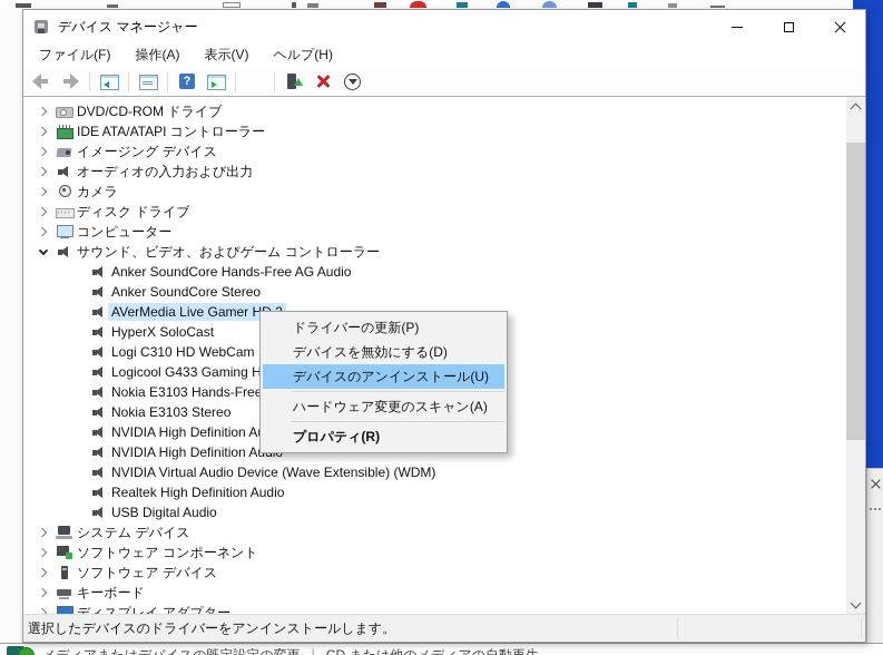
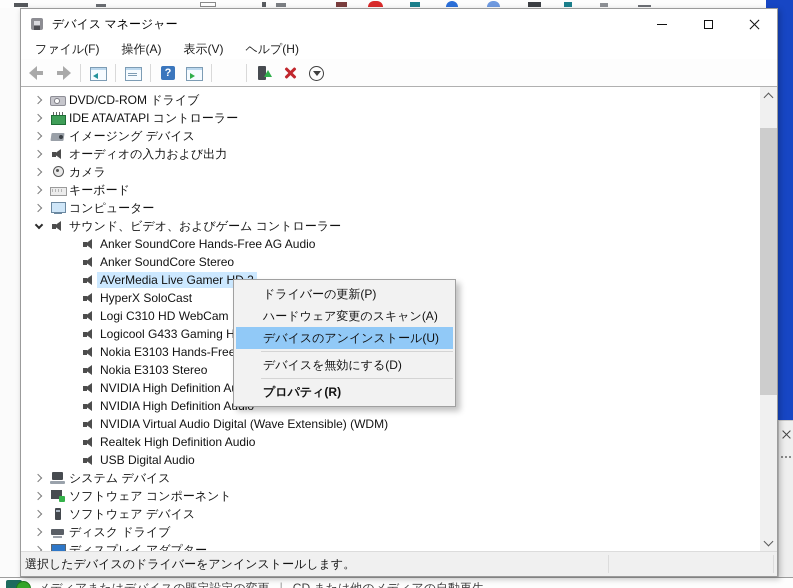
  |
  デバイス マネージャー
  ファイル(F)
  操作(A)
  表示(V)
  ヘルプ(H)
  DVD/CD-ROM ドライブ
  IDE ATA/ATAPI コントローラー
  イメージング デバイス
  オーディオの入力および出力
  カメラ
- ディスク ドライブ
+ キーボード
  コンピューター
  サウンド、ビデオ、およびゲーム コントローラー
  Anker SoundCore Hands-Free AG Audio
  Anker SoundCore Stereo
  AVerMedia Live Gamer H
  HyperX SoloCast
  Logi C310 HD WebCam
  Logicool G433 Gaming H
  Nokia E3103 Hands-Fre
  Nokia E3103 Stereo
  NVIDIA High Definition A
  NVIDIA High Definition A
- NVIDIA Virtual Audio Device (Wave Extensible) (WDM)
+ NVIDIA Virtual Audio Digital (Wave Extensible) (WDM)
  Realtek High Definition Audio
  USB Digital Audio
  システム デバイス
  ソフトウェア コンポーネント
  ソフトウェア デバイス
- キーボード
+ ディスク ドライブ
  ディスプレイ アダプター
  選択したデバイスのドライバーをアンインストールします。
  ドライバーの更新(P)
- デバイスを無効にする(D)
+ ハードウェア変更のスキャン(A)
  デバイスのアンインストール(U)
- ハードウェア変更のスキャン(A)
+ デバイスを無効にする(D)
  プロパティ(R)
